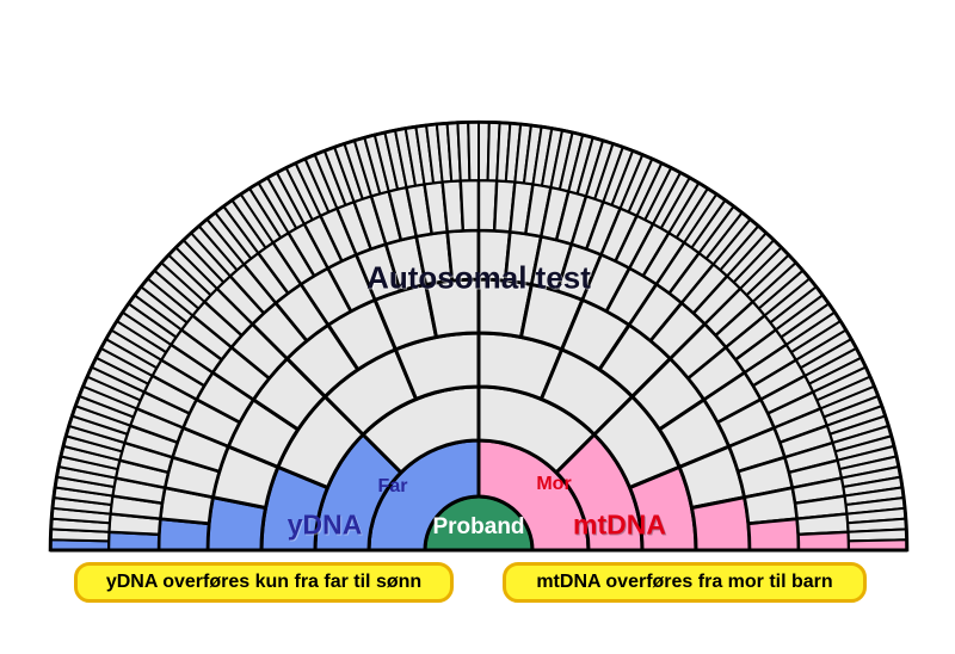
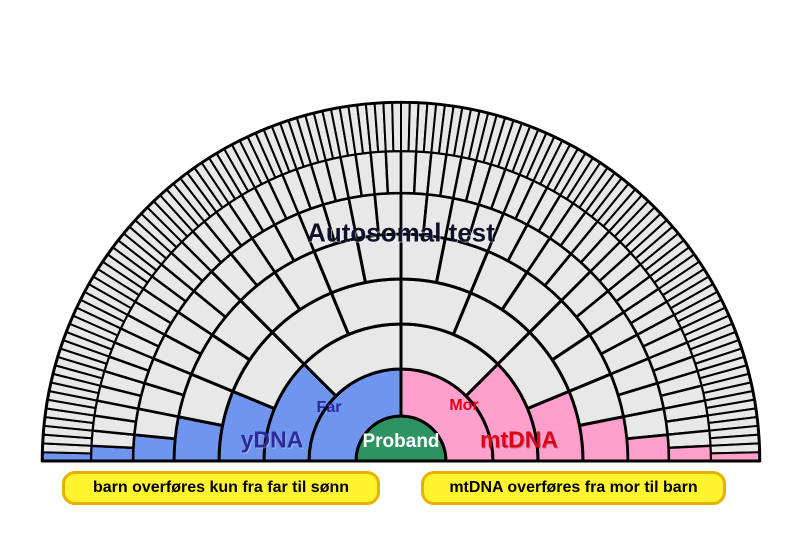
  Autosomal test
  Proband
  yDNA
  mtDNA
  Far
  Mor
- yDNA overføres kun fra far til sønn
+ barn overføres kun fra far til sønn
  mtDNA overføres fra mor til barn
